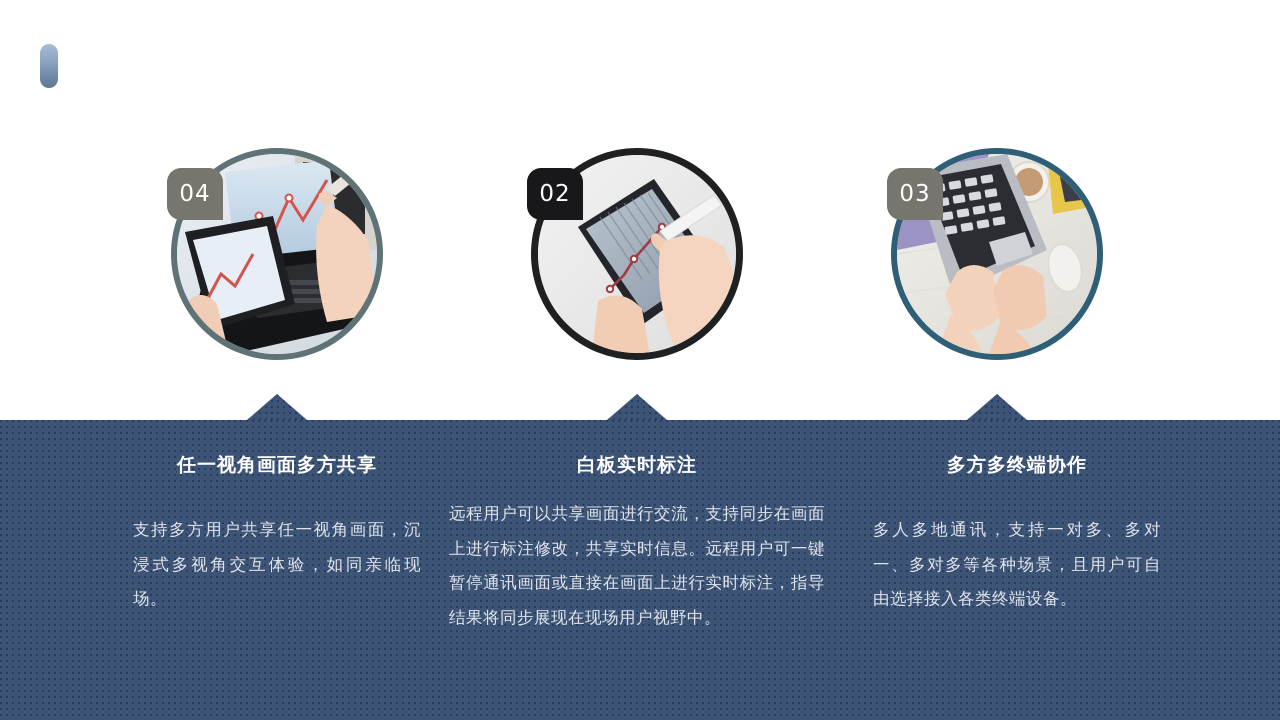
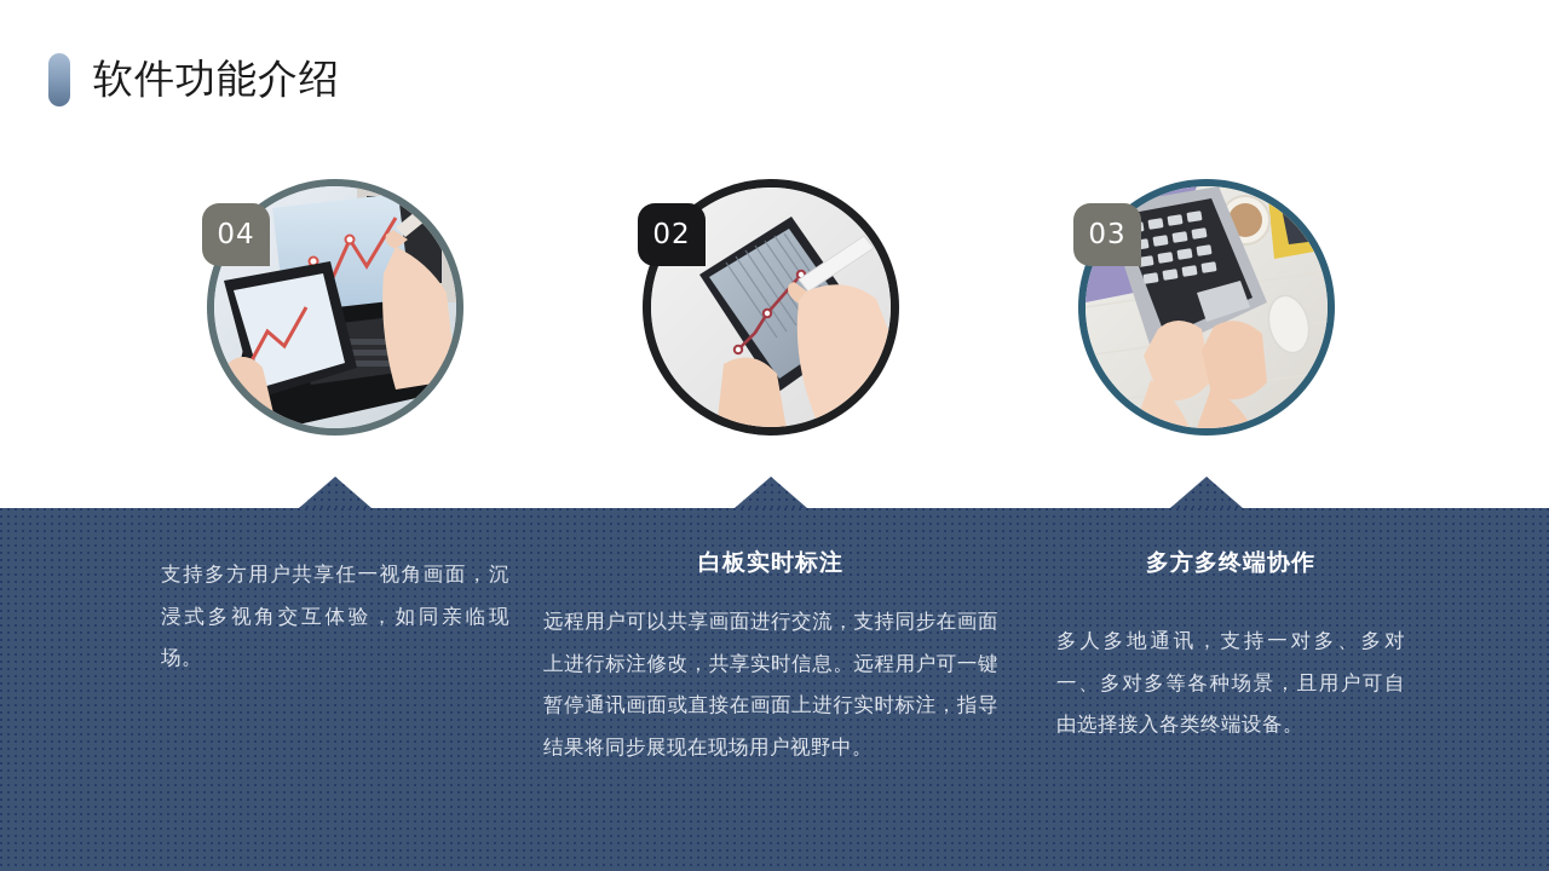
+ 软件功能介绍
  04
  02
  03
- 任一视角画面多方共享
  支持多方用户共享任一视角画面，沉浸式多视角交互体验，如同亲临现场。
  白板实时标注
  远程用户可以共享画面进行交流，支持同步在画面上进行标注修改，共享实时信息。远程用户可一键暂停通讯画面或直接在画面上进行实时标注，指导结果将同步展现在现场用户视野中。
  多方多终端协作
  多人多地通讯，支持一对多、多对一、多对多等各种场景，且用户可自由选择接入各类终端设备。
